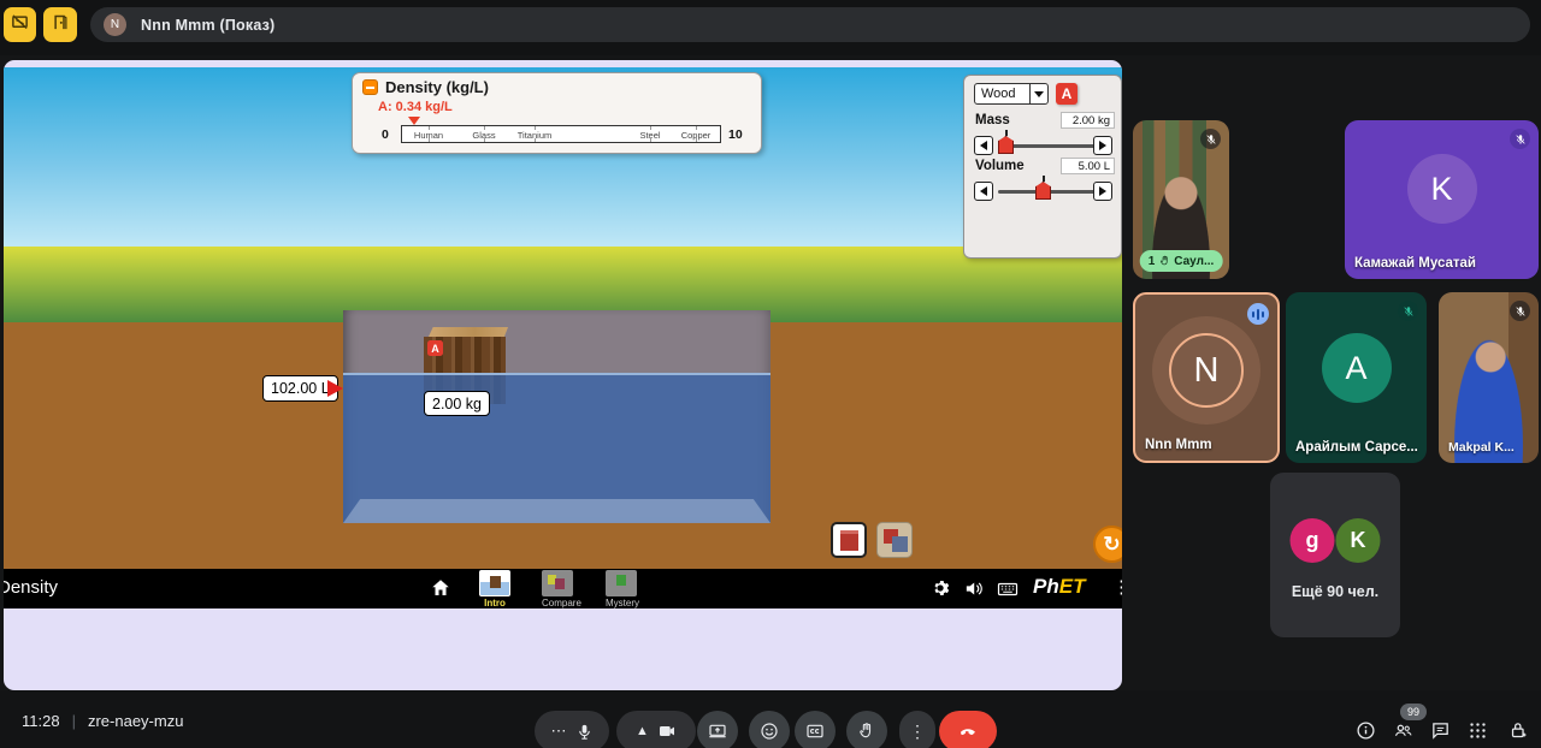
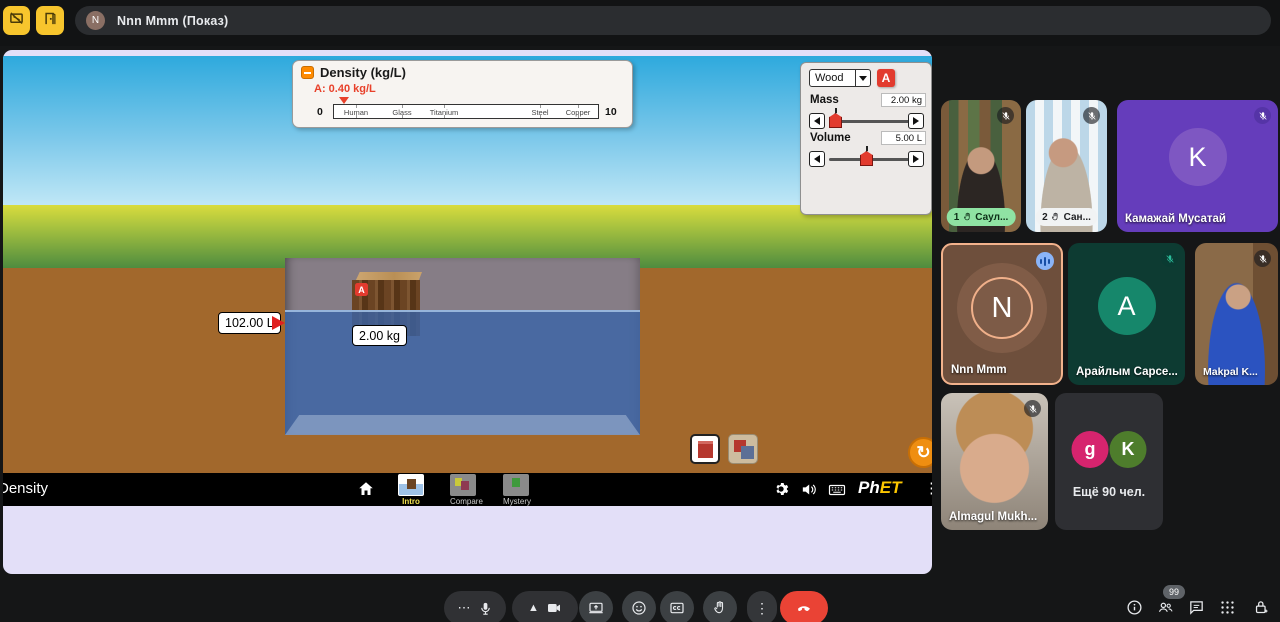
  N
  Nnn Mmm (Показ)
  A
  2.00 kg
  102.00 L
  Density (kg/L)
- A: 0.34 kg/L
+ A: 0.40 kg/L
  0
  Human
  Glass
  Titanium
  Steel
  Copper
  10
  Wood
  A
  Mass
  2.00 kg
  Volume
  5.00 L
  ↻
  Density
  Intro
  Compare
  Mystery
  PhET
  ⋮
  1
  Саул...
+ 2
+ Сан...
  K
  Камажай Мусатай
  N
  Nnn Mmm
  A
  Арайлым Сарсе...
  Makpal K...
+ Almagul Mukh...
  g
  K
  Ещё 90 чел.
- 11:28
- |
- zre-naey-mzu
  ⋯
  ▲
  ⋮
  99
